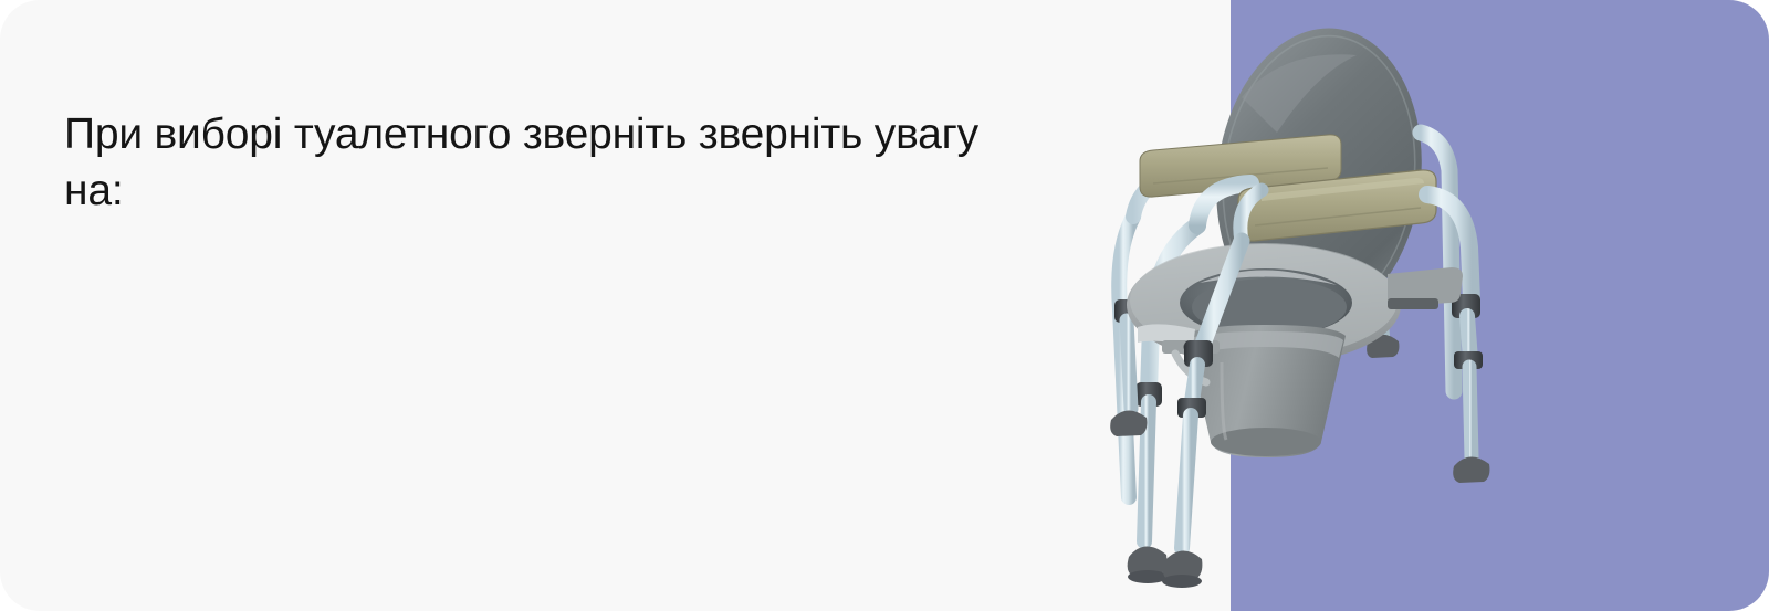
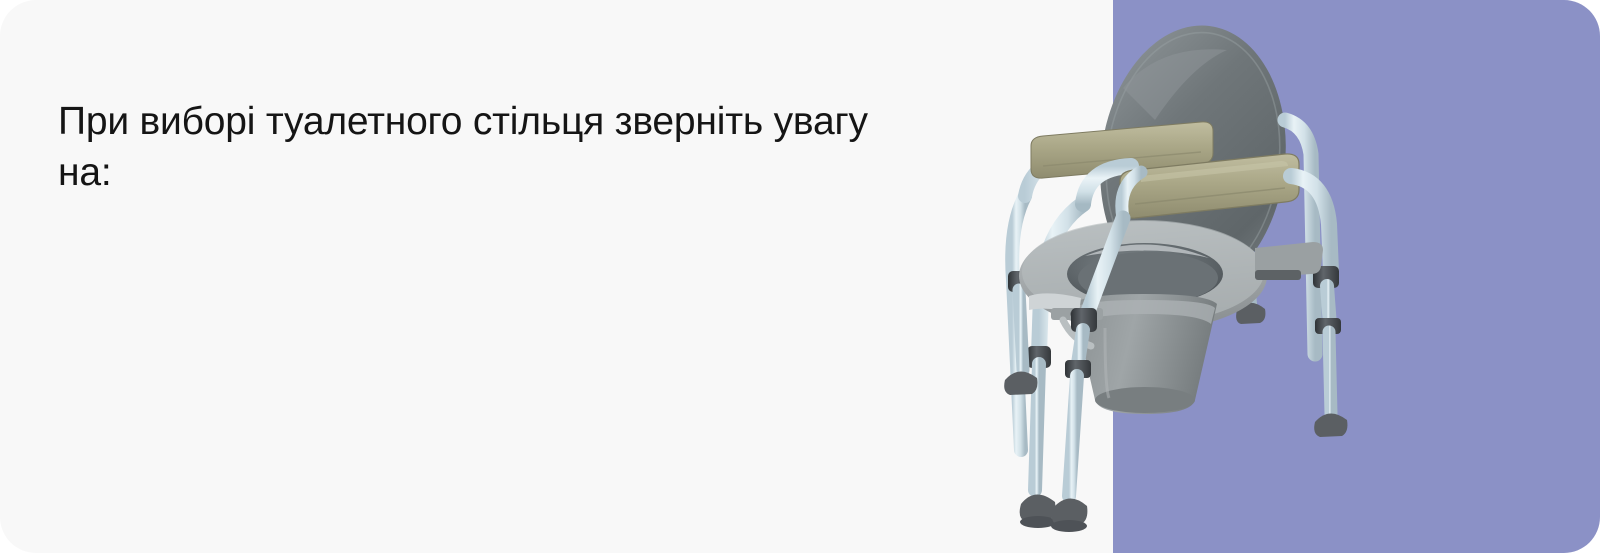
- При виборі туалетного зверніть зверніть увагу на:
+ При виборі туалетного стільця зверніть увагу на:
